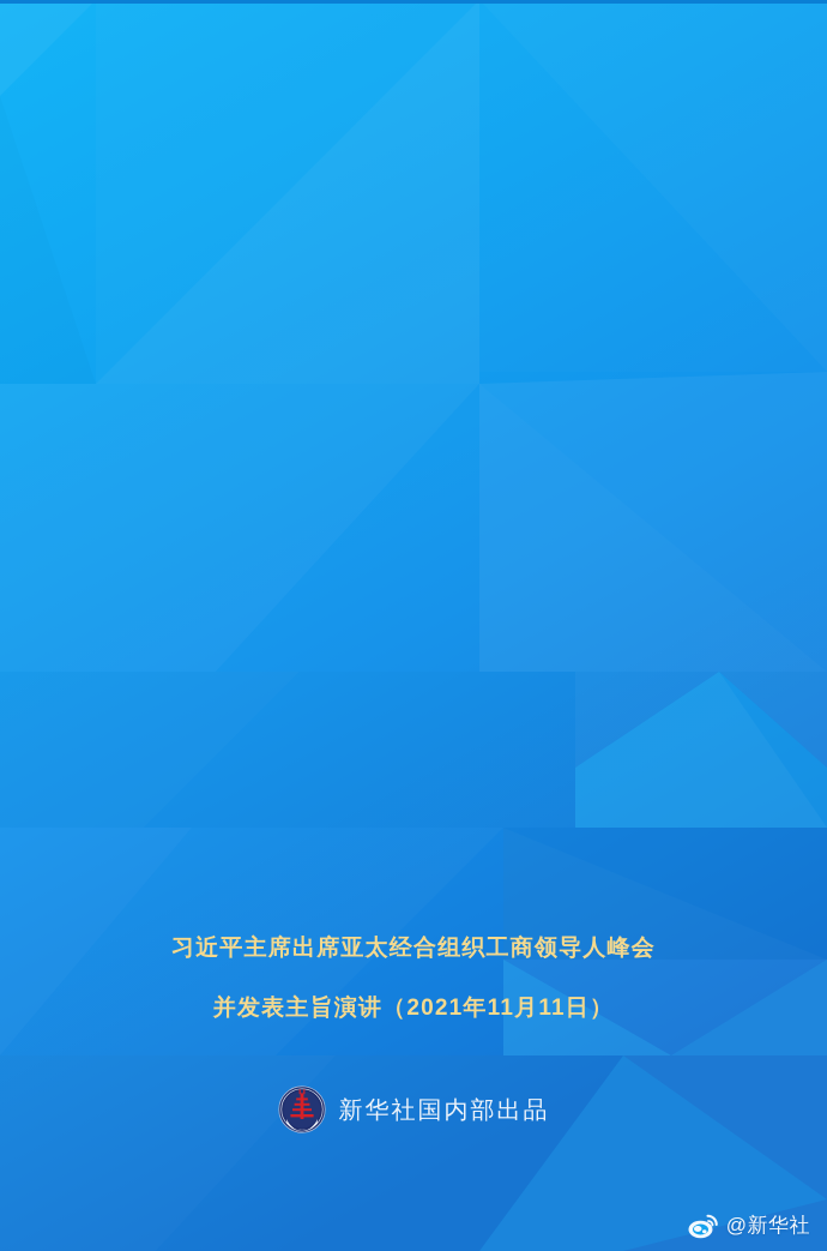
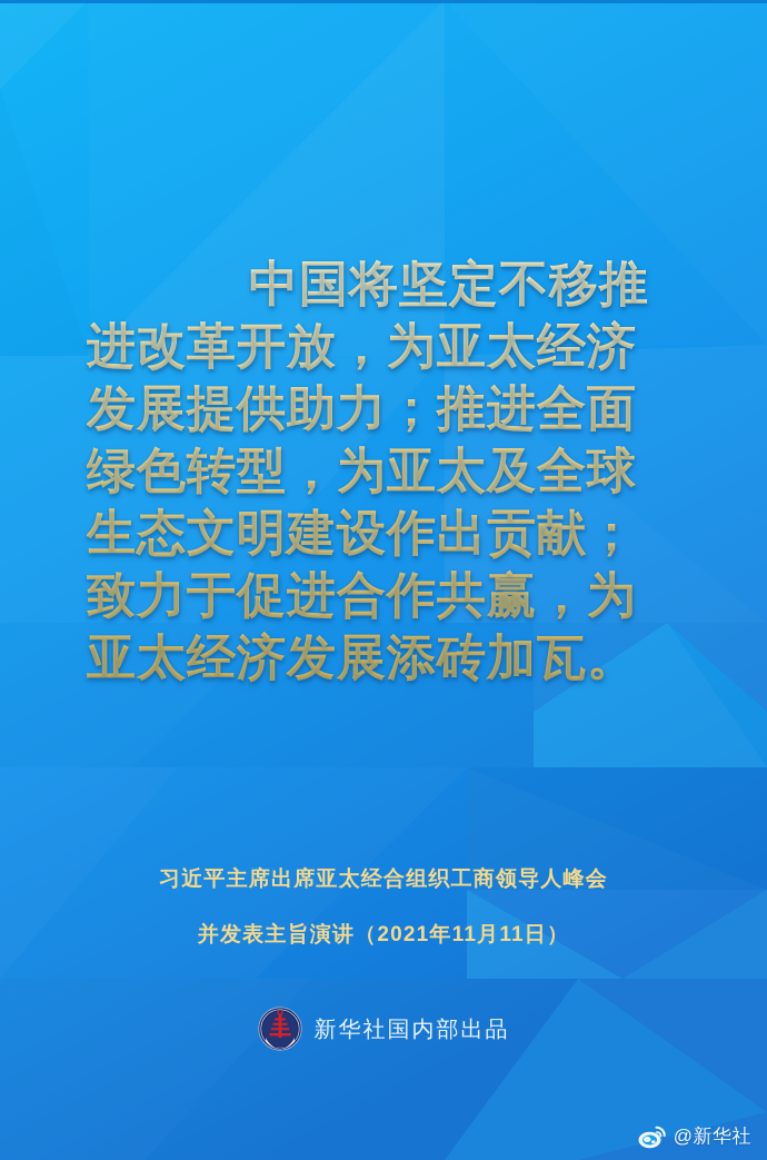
+ 中国将坚定不移推进改革开放，为亚太经济发展提供助力；推进全面绿色转型，为亚太及全球生态文明建设作出贡献；致力于促进合作共赢，为亚太经济发展添砖加瓦。
  习近平主席出席亚太经合组织工商领导人峰会
  并发表主旨演讲（2021年11月11日）
  新华社国内部出品
  @新华社
